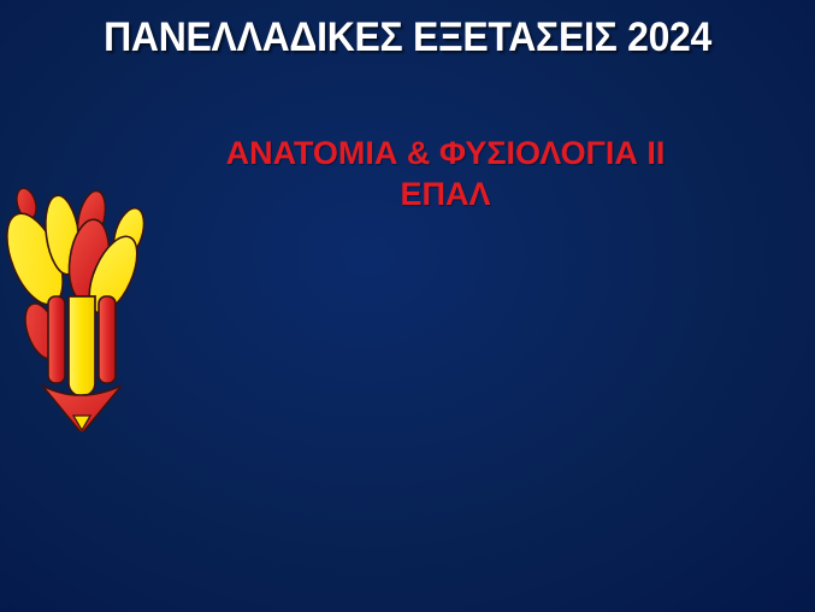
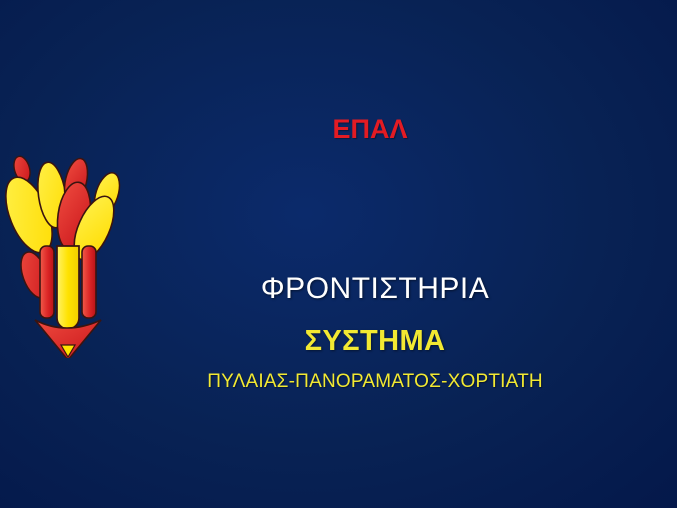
- ΠΑΝΕΛΛΑΔΙΚΕΣ ΕΞΕΤΑΣΕΙΣ 2024
- ΑΝΑΤΟΜΙΑ & ΦΥΣΙΟΛΟΓΙΑ ΙΙ
  ΕΠΑΛ
+ ΦΡΟΝΤΙΣΤΗΡΙΑ
+ ΣΥΣΤΗΜΑ
+ ΠΥΛΑΙΑΣ-ΠΑΝΟΡΑΜΑΤΟΣ-ΧΟΡΤΙΑΤΗ
